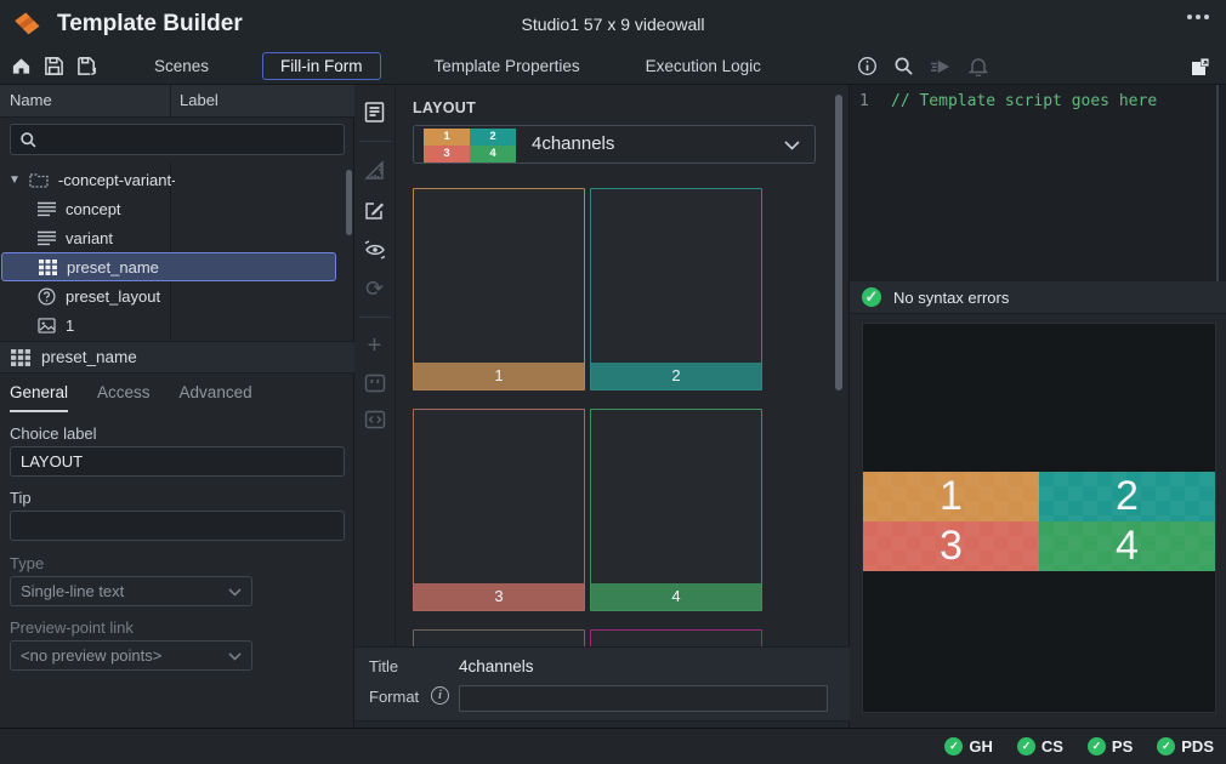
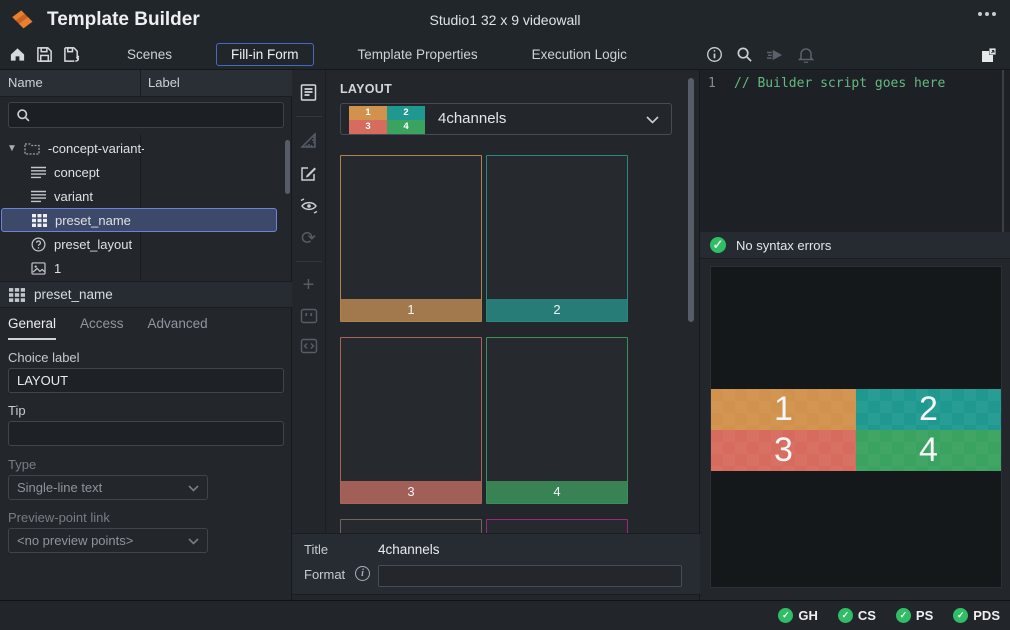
  Template Builder
- Studio1 57 x 9 videowall
+ Studio1 32 x 9 videowall
  Scenes
  Fill-in Form
  Template Properties
  Execution Logic
  Name
  Label
  ▼
  -concept-variant-
  concept
  variant
  preset_name
  preset_layout
  1
  preset_name
  General
  Access
  Advanced
  Choice label
  LAYOUT
  Tip
  Type
  Single-line text
  Preview-point link
  <no preview points>
  ⟳
  +
  LAYOUT
  1
  2
  3
  4
  4channels
  1
  2
  3
  4
  Title
  4channels
  Format
  i
  1
- // Template script goes here
+ // Builder script goes here
  ✓
  No syntax errors
  1
  2
  3
  4
  ✓
  GH
  ✓
  CS
  ✓
  PS
  ✓
  PDS
